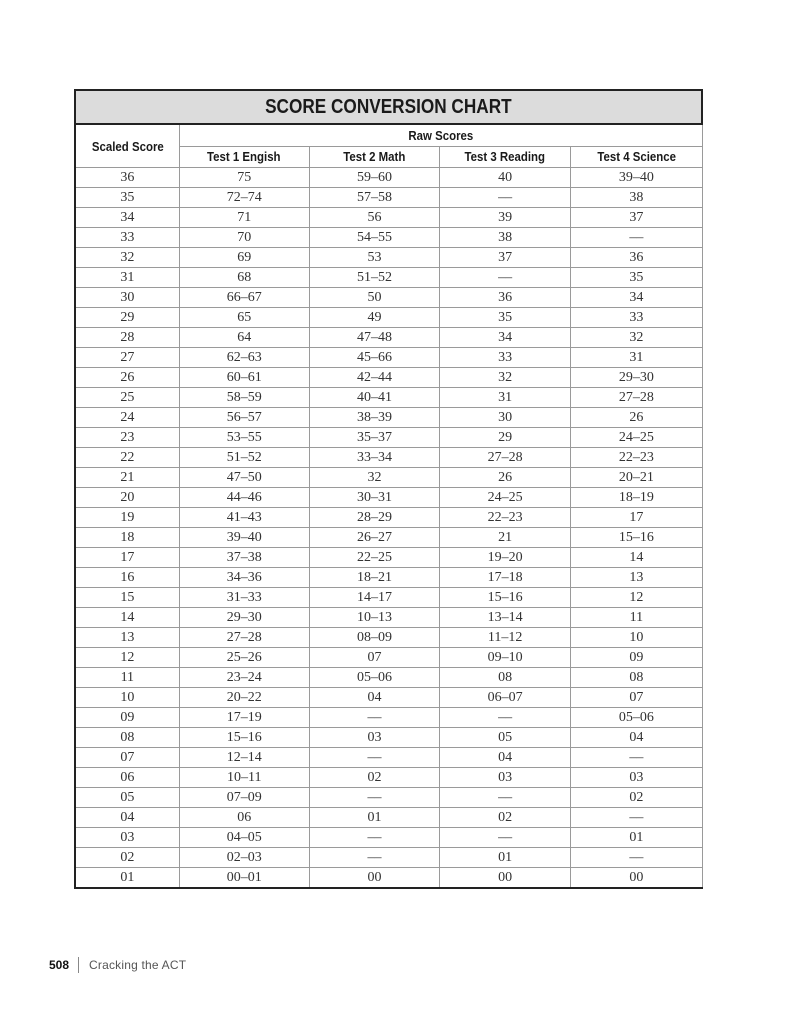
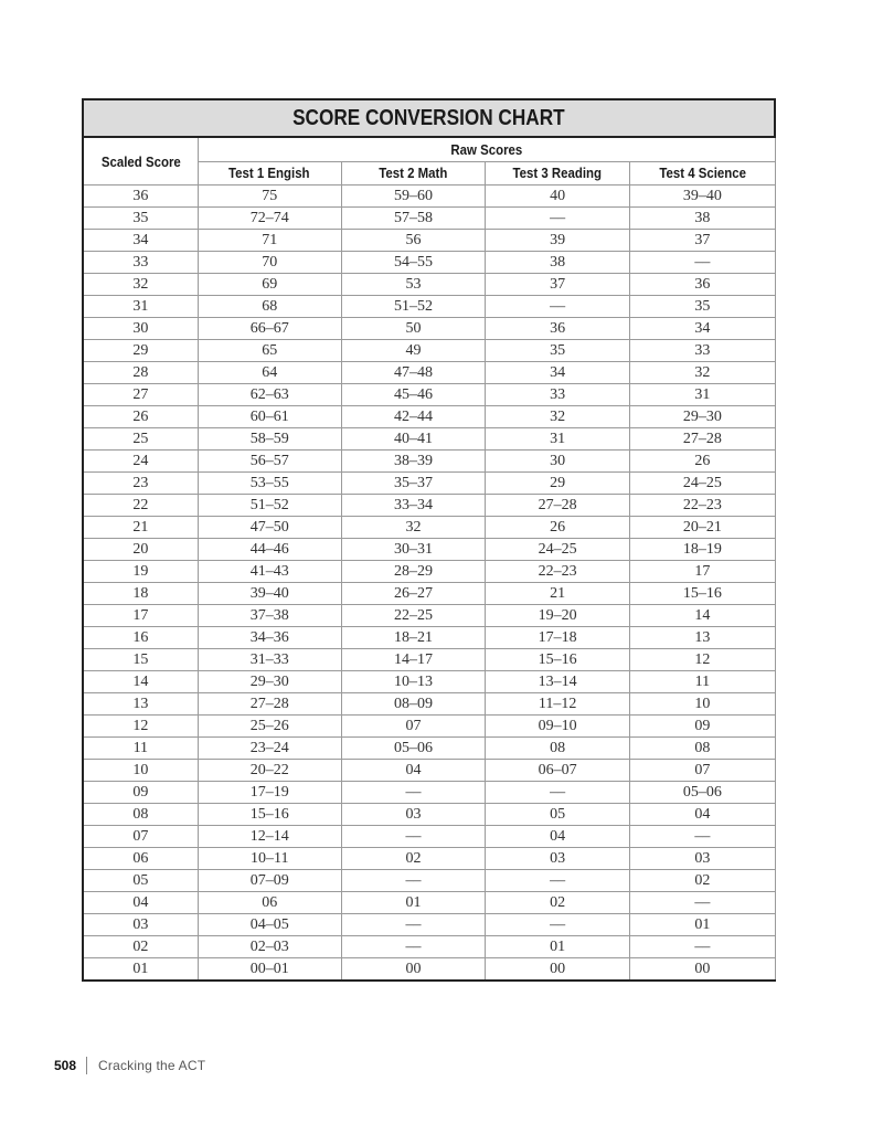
  SCORE CONVERSION CHART
  Scaled Score	Raw Scores
  Test 1 Engish	Test 2 Math	Test 3 Reading	Test 4 Science
  36	75	59–60	40	39–40
  35	72–74	57–58	––	38
  34	71	56	39	37
  33	70	54–55	38	––
  32	69	53	37	36
  31	68	51–52	––	35
  30	66–67	50	36	34
  29	65	49	35	33
  28	64	47–48	34	32
- 27	62–63	45–66	33	31
+ 27	62–63	45–46	33	31
  26	60–61	42–44	32	29–30
  25	58–59	40–41	31	27–28
  24	56–57	38–39	30	26
  23	53–55	35–37	29	24–25
  22	51–52	33–34	27–28	22–23
  21	47–50	32	26	20–21
  20	44–46	30–31	24–25	18–19
  19	41–43	28–29	22–23	17
  18	39–40	26–27	21	15–16
  17	37–38	22–25	19–20	14
  16	34–36	18–21	17–18	13
  15	31–33	14–17	15–16	12
  14	29–30	10–13	13–14	11
  13	27–28	08–09	11–12	10
  12	25–26	07	09–10	09
  11	23–24	05–06	08	08
  10	20–22	04	06–07	07
  09	17–19	––	––	05–06
  08	15–16	03	05	04
  07	12–14	––	04	––
  06	10–11	02	03	03
  05	07–09	––	––	02
  04	06	01	02	––
  03	04–05	––	––	01
  02	02–03	––	01	––
  01	00–01	00	00	00
  508
  Cracking the ACT
